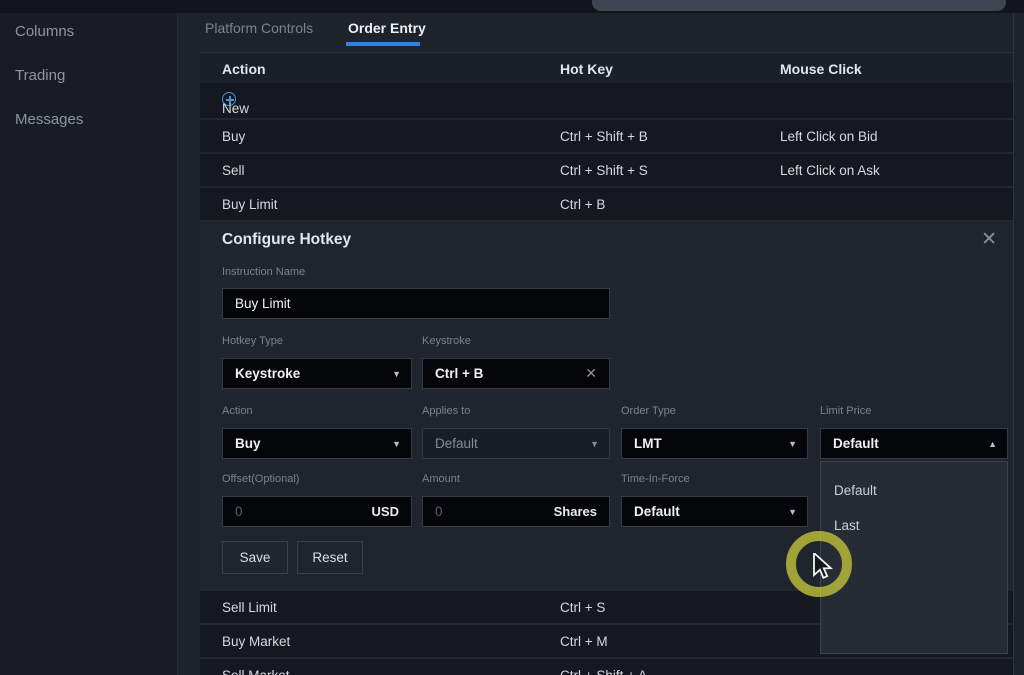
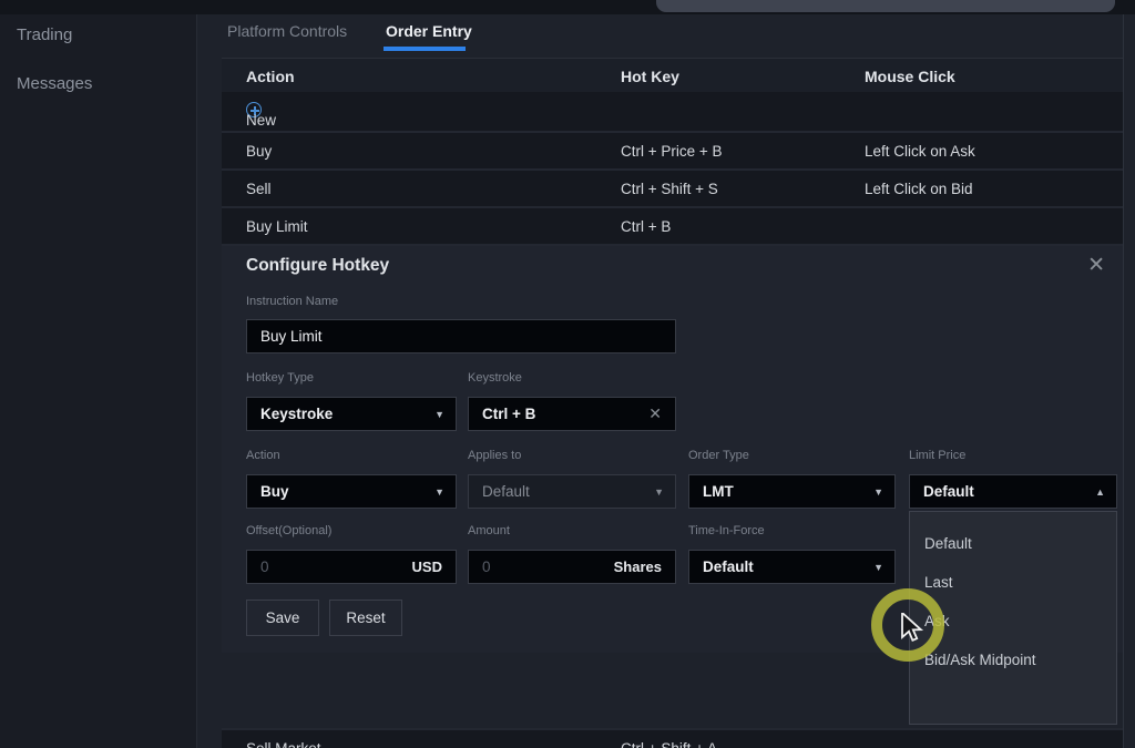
- Columns
  Trading
  Messages
  Platform Controls
  Order Entry
  Action
  Hot Key
  Mouse Click
  Buy
- Ctrl + Shift + B
+ Ctrl + Price + B
- Left Click on Bid
+ Left Click on Ask
  Sell
  Ctrl + Shift + S
- Left Click on Ask
+ Left Click on Bid
  Buy Limit
  Ctrl + B
  Configure Hotkey
  ✕
  Instruction Name
  Buy Limit
  Hotkey Type
  Keystroke
  Keystroke
  ▼
  Ctrl + B
  ✕
  Action
  Applies to
  Order Type
  Limit Price
  Buy
  ▼
  Default
  ▼
  LMT
  ▼
  Default
  ▲
  Offset(Optional)
  Amount
  Time-In-Force
  0
  USD
  0
  Shares
  Default
  ▼
  Save
  Reset
- Sell Limit
- Ctrl + S
- Buy Market
- Ctrl + M
  Default
  Last
+ Ask
+ Bid/Ask Midpoint
